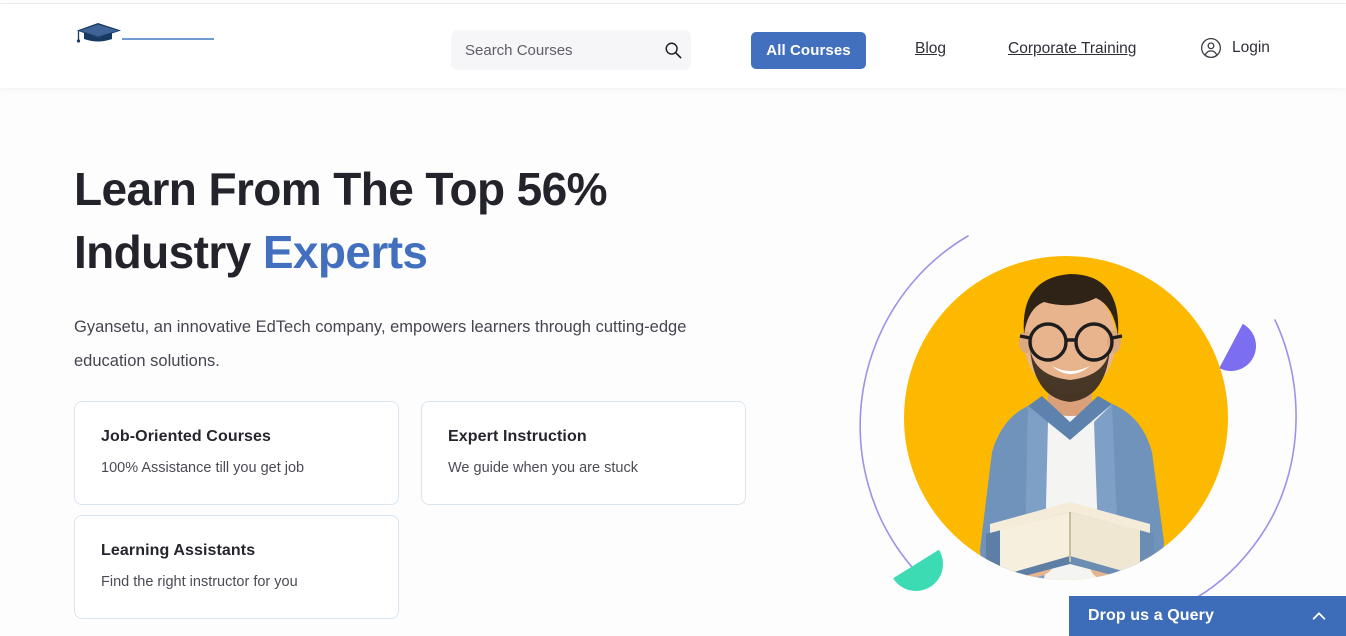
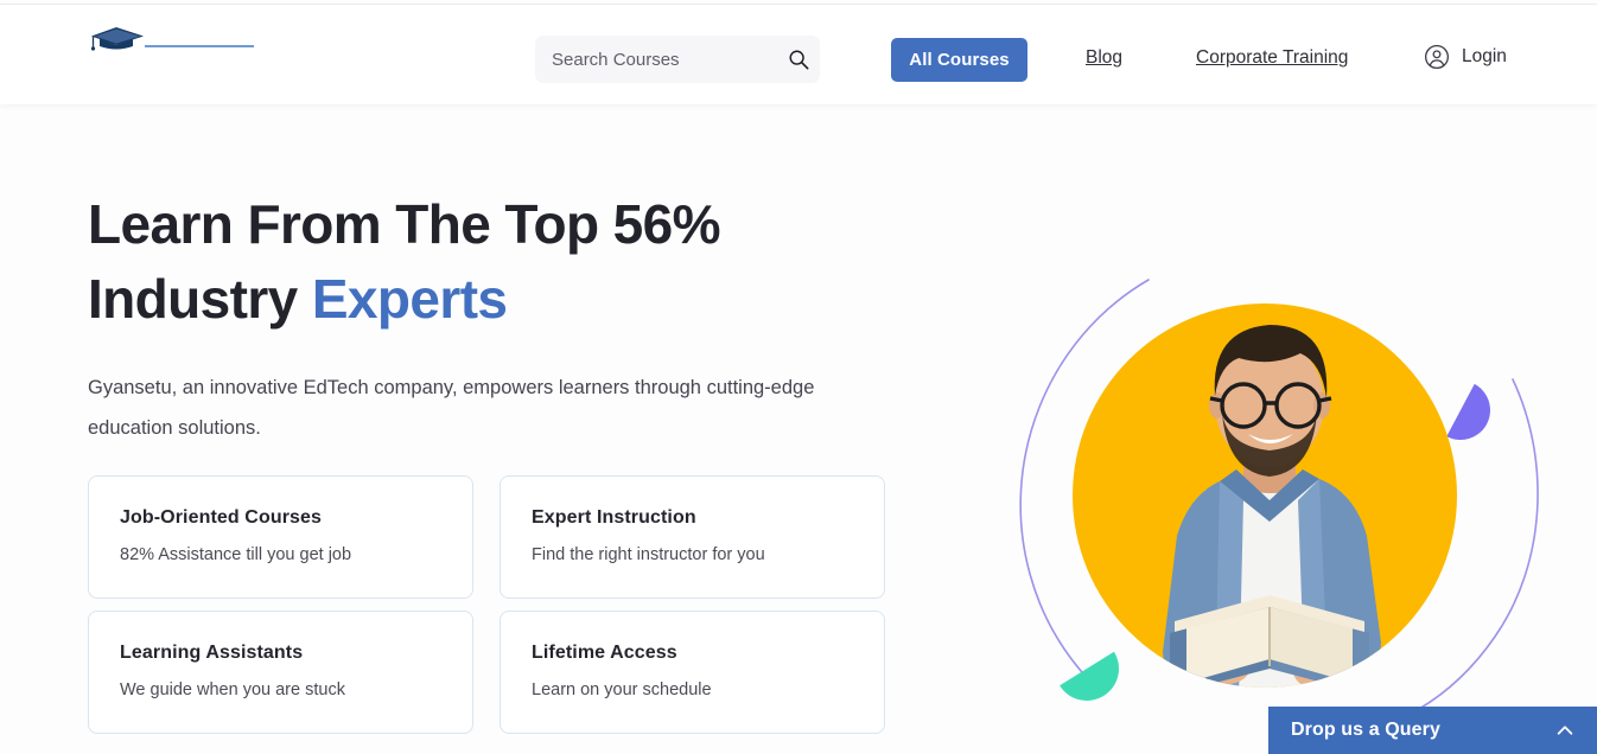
  Search Courses
  All Courses
  Blog
  Corporate Training
  Login
  Learn From The Top 56%
  Industry Experts
  Gyansetu, an innovative EdTech company, empowers learners through cutting-edge education solutions.
  Job-Oriented Courses
- 100% Assistance till you get job
+ 82% Assistance till you get job
  Expert Instruction
- We guide when you are stuck
+ Find the right instructor for you
  Learning Assistants
- Find the right instructor for you
+ We guide when you are stuck
+ Lifetime Access
+ Learn on your schedule
  Drop us a Query
